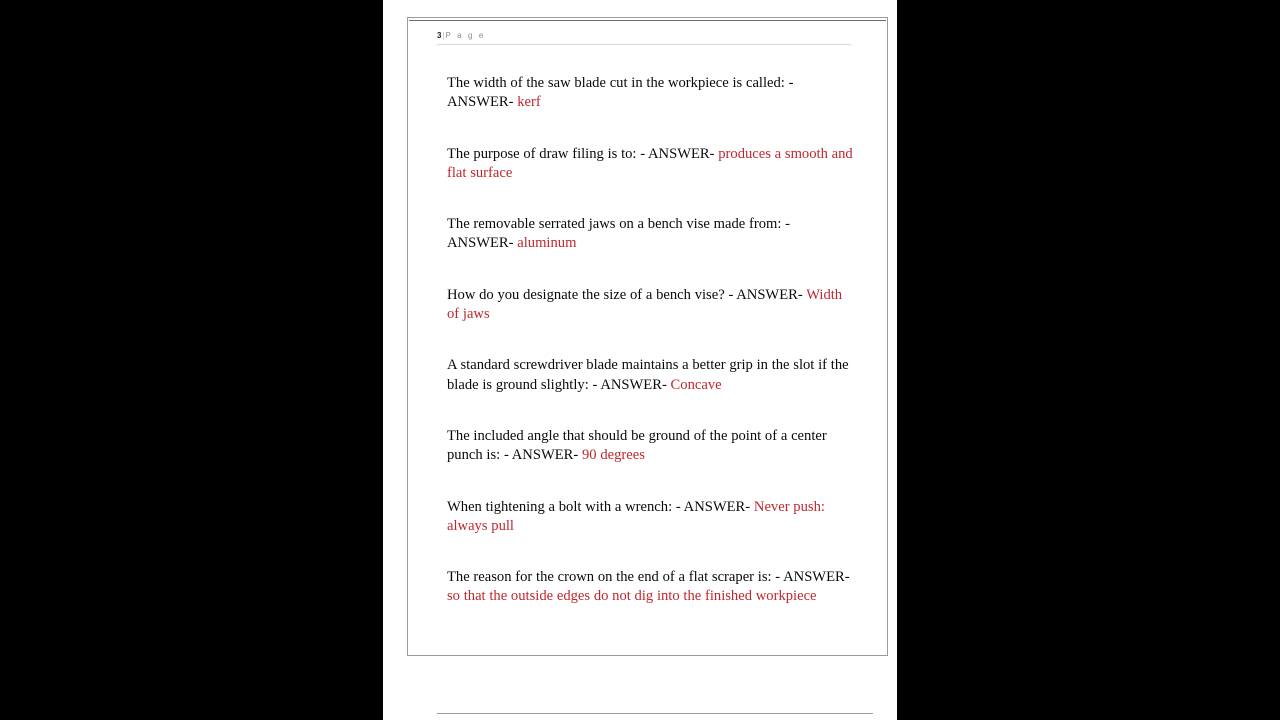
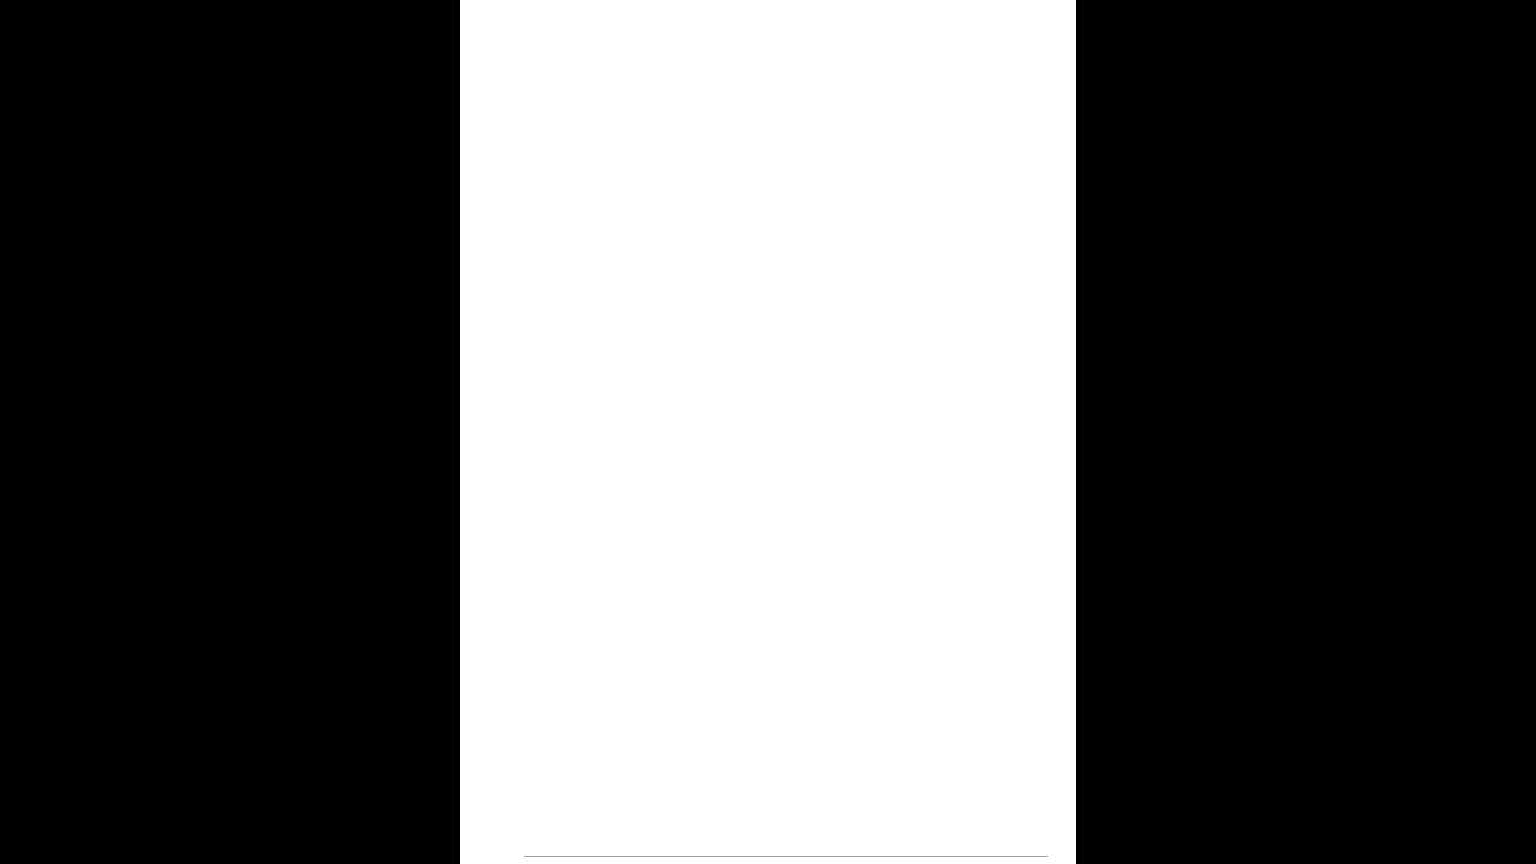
- 3|P a g e
- The width of the saw blade cut in the workpiece is called: - ANSWER- kerf
- The purpose of draw filing is to: - ANSWER- produces a smooth and flat surface
- The removable serrated jaws on a bench vise made from: - ANSWER- aluminum
- How do you designate the size of a bench vise? - ANSWER- Width of jaws
- A standard screwdriver blade maintains a better grip in the slot if the blade is ground slightly: - ANSWER- Concave
- The included angle that should be ground of the point of a center punch is: - ANSWER- 90 degrees
- When tightening a bolt with a wrench: - ANSWER- Never push: always pull
- The reason for the crown on the end of a flat scraper is: - ANSWER- so that the outside edges do not dig into the finished workpiece
